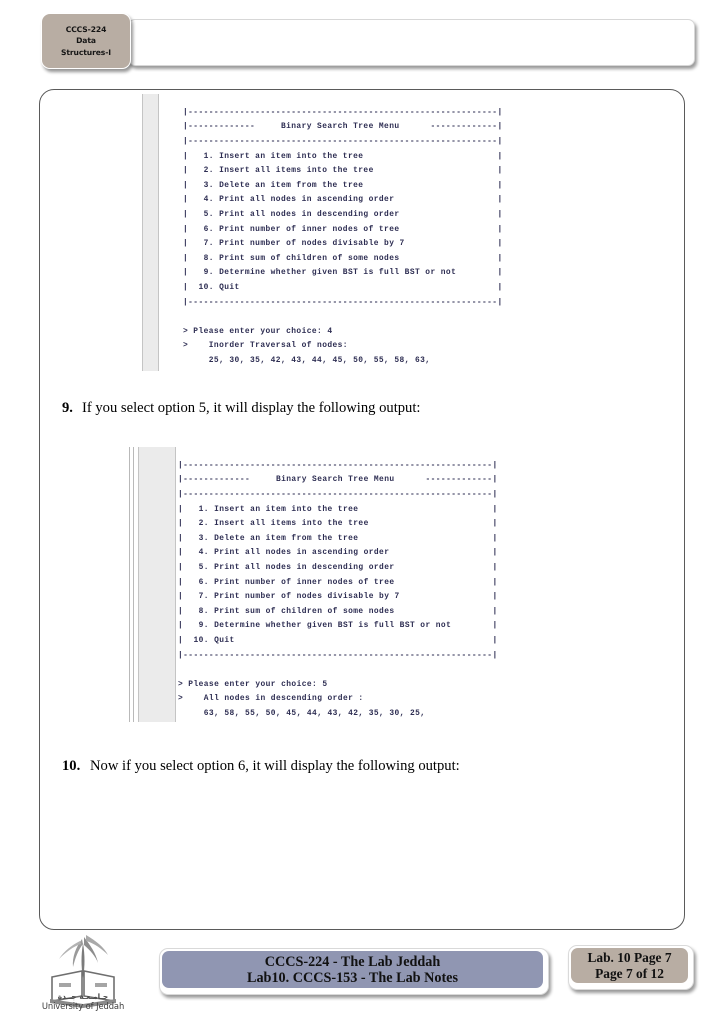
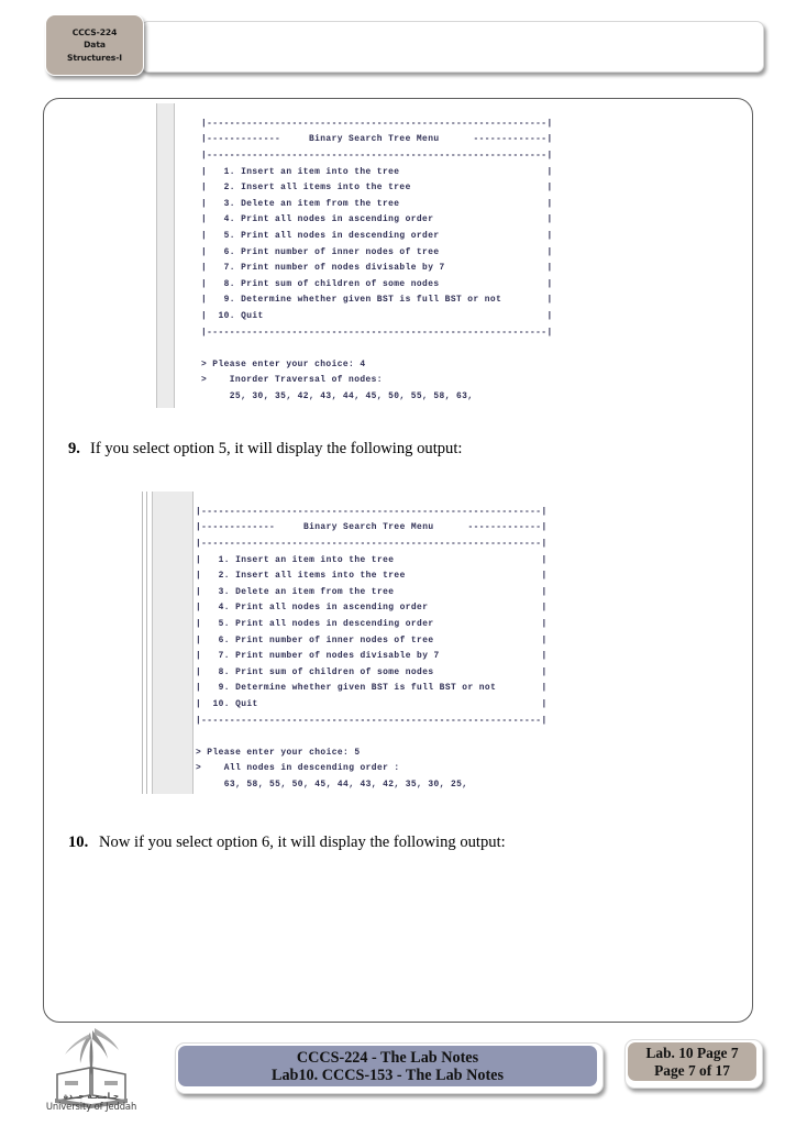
  CCCS-224
  Data
  Structures-I
  |------------------------------------------------------------|
  |------------- Binary Search Tree Menu -------------|
  |------------------------------------------------------------|
  | 1. Insert an item into the tree |
  | 2. Insert all items into the tree |
  | 3. Delete an item from the tree |
  | 4. Print all nodes in ascending order |
  | 5. Print all nodes in descending order |
  | 6. Print number of inner nodes of tree |
  | 7. Print number of nodes divisable by 7 |
  | 8. Print sum of children of some nodes |
  | 9. Determine whether given BST is full BST or not |
  | 10. Quit |
  |------------------------------------------------------------|
  > Please enter your choice: 4
  > Inorder Traversal of nodes:
  25, 30, 35, 42, 43, 44, 45, 50, 55, 58, 63,
  9.
  If you select option 5, it will display the following output:
  |------------------------------------------------------------|
  |------------- Binary Search Tree Menu -------------|
  |------------------------------------------------------------|
  | 1. Insert an item into the tree |
  | 2. Insert all items into the tree |
  | 3. Delete an item from the tree |
  | 4. Print all nodes in ascending order |
  | 5. Print all nodes in descending order |
  | 6. Print number of inner nodes of tree |
  | 7. Print number of nodes divisable by 7 |
  | 8. Print sum of children of some nodes |
  | 9. Determine whether given BST is full BST or not |
  | 10. Quit |
  |------------------------------------------------------------|
  > Please enter your choice: 5
  > All nodes in descending order :
  63, 58, 55, 50, 45, 44, 43, 42, 35, 30, 25,
  10.
  Now if you select option 6, it will display the following output:
  جـامـعـة جــدة
  University of Jeddah
- CCCS-224 - The Lab Jeddah
+ CCCS-224 - The Lab Notes
  Lab10. CCCS-153 - The Lab Notes
  Lab. 10 Page 7
- Page 7 of 12
+ Page 7 of 17
